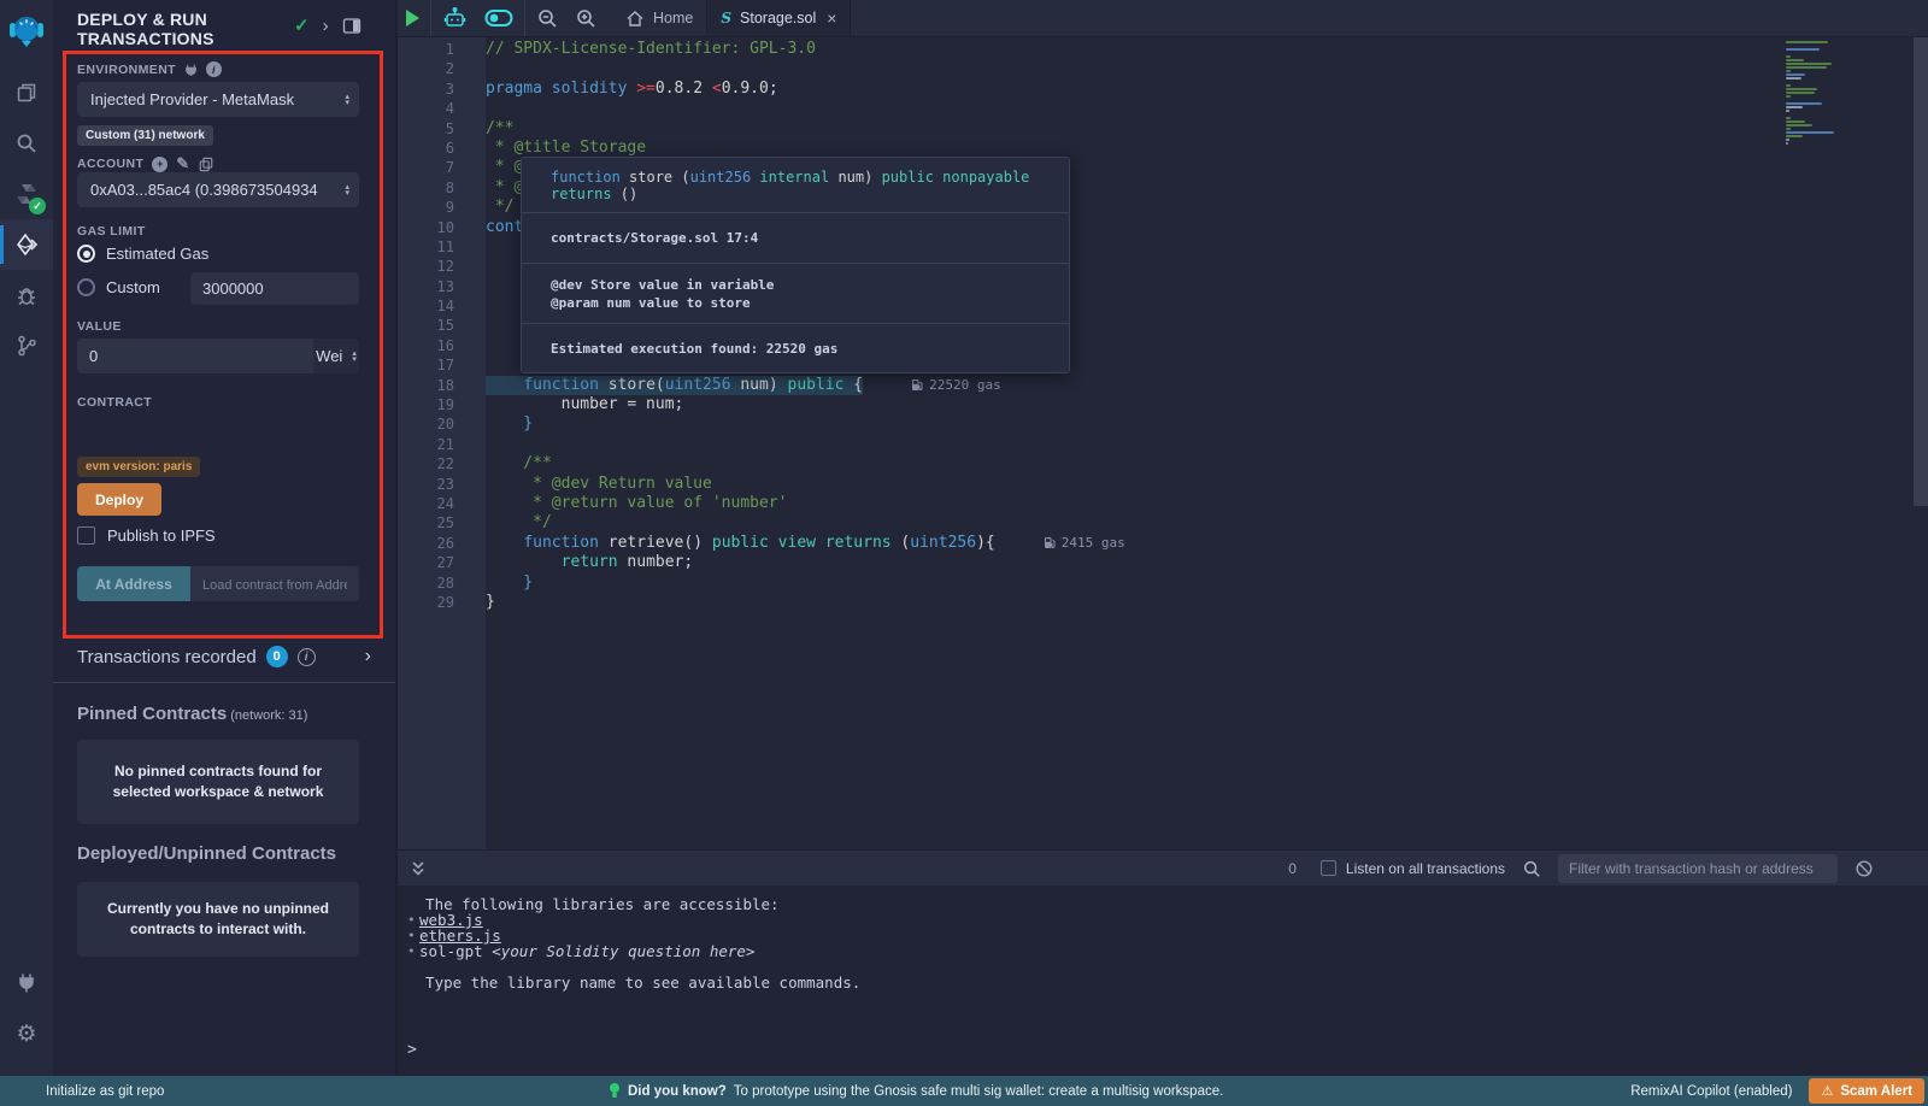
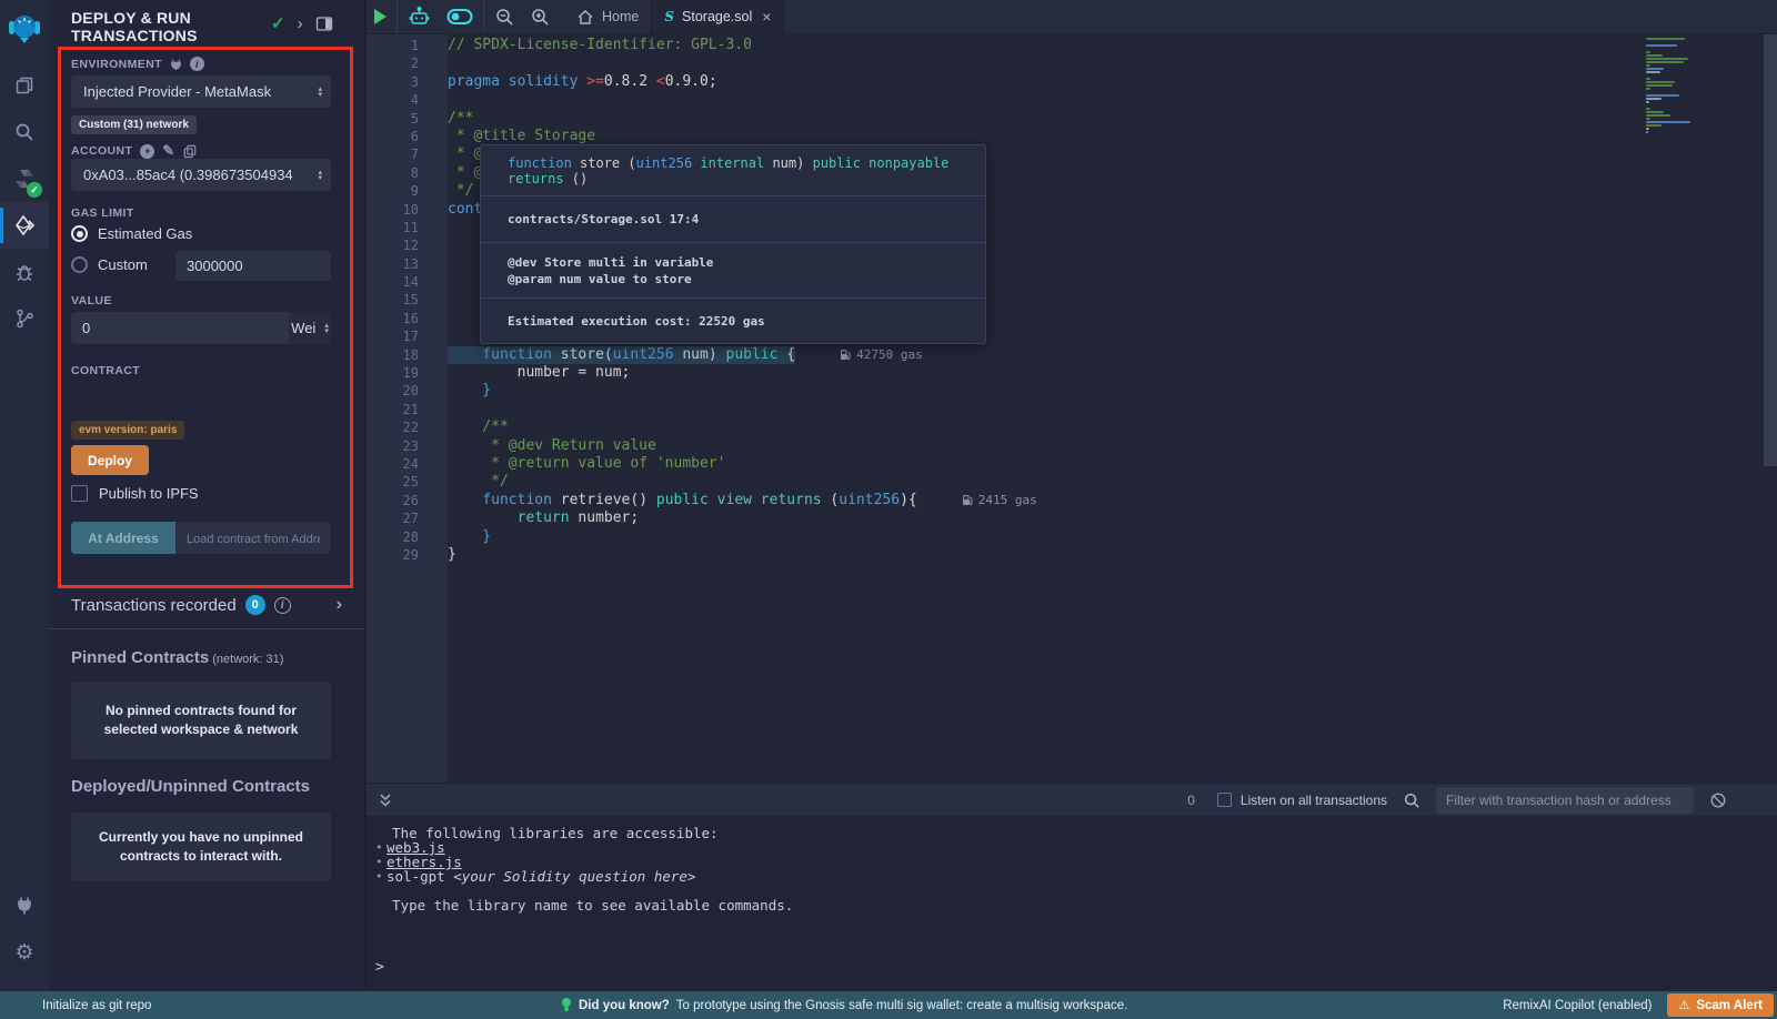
  ✓
  ⚙
  DEPLOY & RUN
  TRANSACTIONS
  ✓
  ›
  ENVIRONMENT
  i
  Injected Provider - MetaMask
  Custom (31) network
  ACCOUNT
  +
  ✎
  0xA03...85ac4 (0.398673504934
  GAS LIMIT
  Estimated Gas
  Custom
  3000000
  VALUE
  0
  Wei
  CONTRACT
  evm version: paris
  Deploy
  Publish to IPFS
  At Address
  Load contract from Addr
  Transactions recorded
  0
  i
  ›
  Pinned Contracts (network: 31)
  No pinned contracts found for
  selected workspace & network
  Deployed/Unpinned Contracts
  Currently you have no unpinned
  contracts to interact with.
  Home
  S
  Storage.sol
  ×
  1
  2
  3
  4
  5
  6
  7
  8
  9
  10
  11
  12
  13
  14
  15
  16
  17
  18
  19
  20
  21
  22
  23
  24
  25
  26
  27
  28
  29
  // SPDX-License-Identifier: GPL-3.0
  pragma solidity >=0.8.2 <0.9.0;
  /**
  * @title Storage
  */
  function store(uint256 num) public {
- 22520 gas
+ 42750 gas
  number = num;
  }
  /**
  * @dev Return value
  * @return value of 'number'
  */
  function retrieve() public view returns (uint256){
  2415 gas
  return number;
  }
  }
  function store (uint256 internal num) public nonpayable returns ()
  contracts/Storage.sol 17:4
- @dev Store value in variable
+ @dev Store multi in variable
  @param num value to store
- Estimated execution found: 22520 gas
+ Estimated execution cost: 22520 gas
  0
  Listen on all transactions
  Filter with transaction hash or address
  The following libraries are accessible:
  •
  web3.js
  •
  ethers.js
  •
  sol-gpt
  <your Solidity question here>
  Type the library name to see available commands.
  >
  Initialize as git repo
  Did you know?
  To prototype using the Gnosis safe multi sig wallet: create a multisig workspace.
  RemixAI Copilot (enabled)
  ⚠
  Scam Alert
